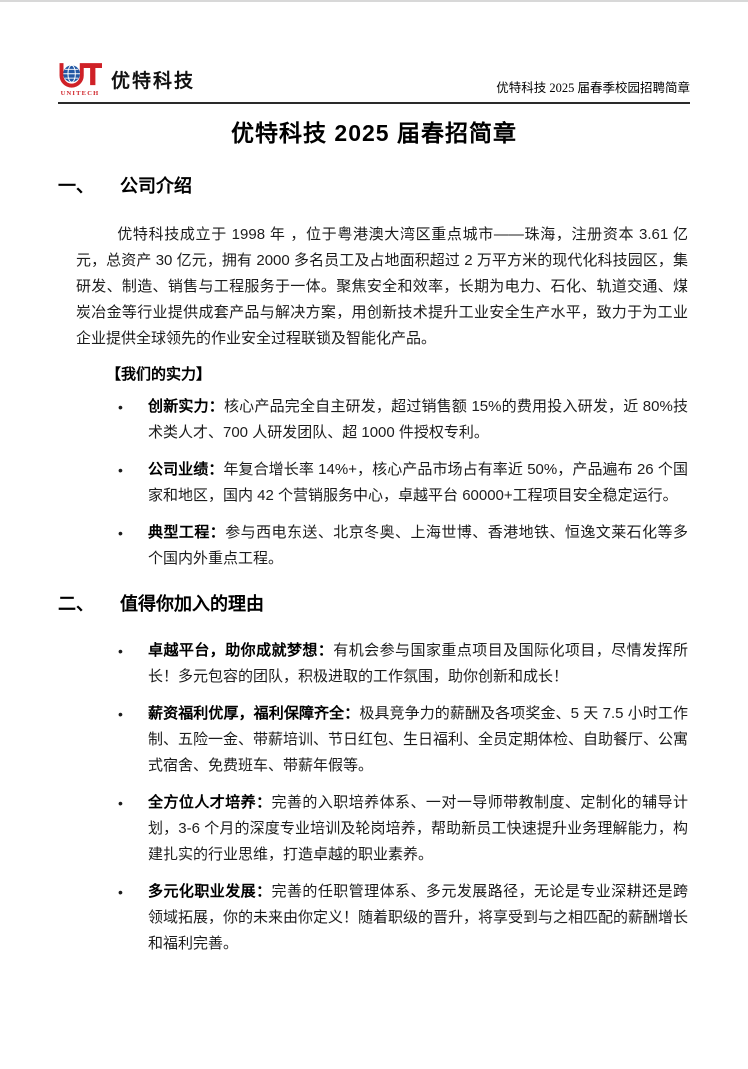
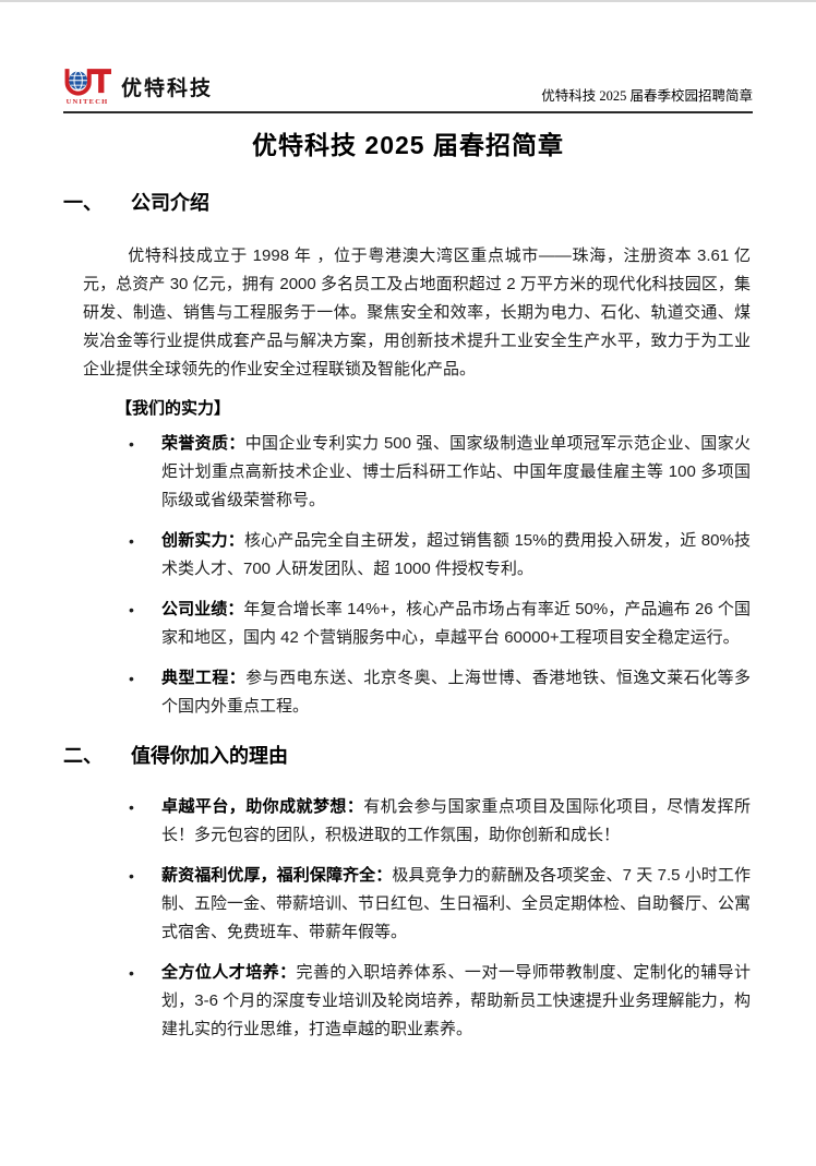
  优特科技
  优特科技 2025 届春季校园招聘简章
  优特科技 2025 届春招简章
  一、
  公司介绍
  优特科技成立于 1998 年 ，位于粤港澳大湾区重点城市——珠海，注册资本 3.61 亿元，总资产 30 亿元，拥有 2000 多名员工及占地面积超过 2 万平方米的现代化科技园区，集研发、制造、销售与工程服务于一体。聚焦安全和效率，长期为电力、石化、轨道交通、煤炭冶金等行业提供成套产品与解决方案，用创新技术提升工业安全生产水平，致力于为工业企业提供全球领先的作业安全过程联锁及智能化产品。
  【我们的实力】
+ 荣誉资质：中国企业专利实力 500 强、国家级制造业单项冠军示范企业、国家火炬计划重点高新技术企业、博士后科研工作站、中国年度最佳雇主等 100 多项国际级或省级荣誉称号。
  创新实力：核心产品完全自主研发，超过销售额 15%的费用投入研发，近 80%技术类人才、700 人研发团队、超 1000 件授权专利。
  公司业绩：年复合增长率 14%+，核心产品市场占有率近 50%，产品遍布 26 个国家和地区，国内 42 个营销服务中心，卓越平台 60000+工程项目安全稳定运行。
  典型工程：参与西电东送、北京冬奥、上海世博、香港地铁、恒逸文莱石化等多个国内外重点工程。
  二、
  值得你加入的理由
  卓越平台，助你成就梦想：有机会参与国家重点项目及国际化项目，尽情发挥所长！多元包容的团队，积极进取的工作氛围，助你创新和成长！
- 薪资福利优厚，福利保障齐全：极具竞争力的薪酬及各项奖金、5 天 7.5 小时工作制、五险一金、带薪培训、节日红包、生日福利、全员定期体检、自助餐厅、公寓式宿舍、免费班车、带薪年假等。
+ 薪资福利优厚，福利保障齐全：极具竞争力的薪酬及各项奖金、7 天 7.5 小时工作制、五险一金、带薪培训、节日红包、生日福利、全员定期体检、自助餐厅、公寓式宿舍、免费班车、带薪年假等。
  全方位人才培养：完善的入职培养体系、一对一导师带教制度、定制化的辅导计划，3-6 个月的深度专业培训及轮岗培养，帮助新员工快速提升业务理解能力，构建扎实的行业思维，打造卓越的职业素养。
- 多元化职业发展：完善的任职管理体系、多元发展路径，无论是专业深耕还是跨领域拓展，你的未来由你定义！随着职级的晋升，将享受到与之相匹配的薪酬增长和福利完善。
